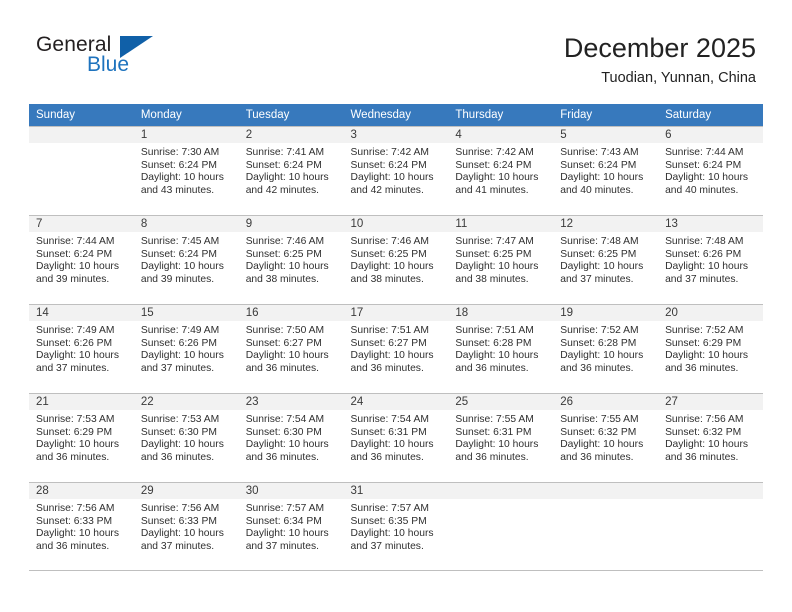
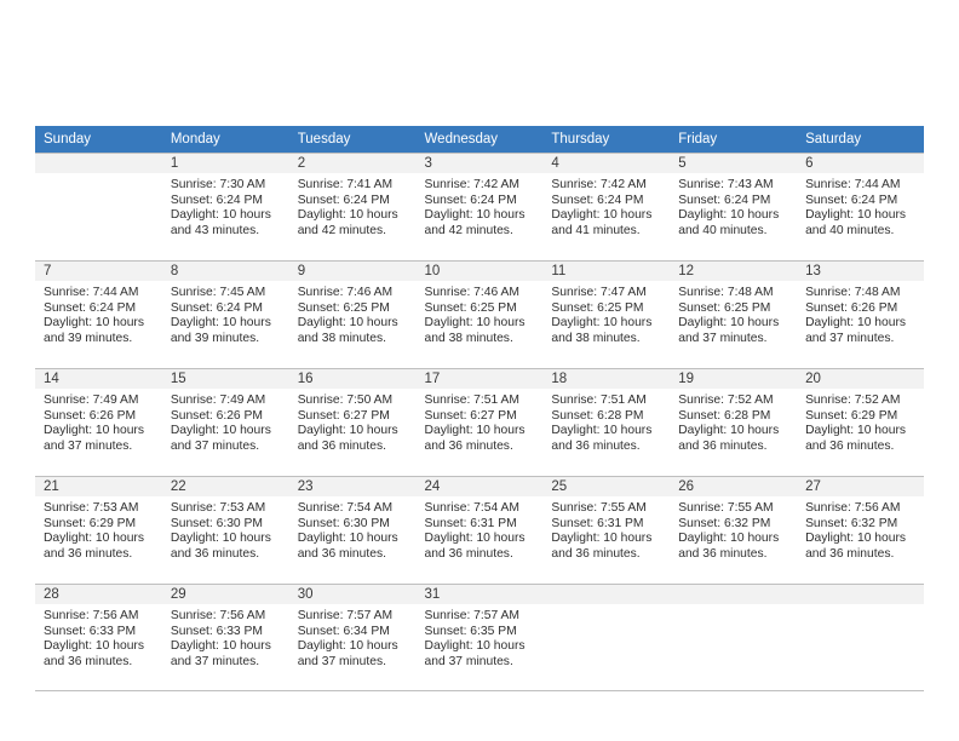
- General
- Blue
- December 2025
- Tuodian, Yunnan, China
  Sunday	Monday	Tuesday	Wednesday	Thursday	Friday	Saturday
  	1Sunrise: 7:30 AMSunset: 6:24 PMDaylight: 10 hours and 43 minutes.	2Sunrise: 7:41 AMSunset: 6:24 PMDaylight: 10 hours and 42 minutes.	3Sunrise: 7:42 AMSunset: 6:24 PMDaylight: 10 hours and 42 minutes.	4Sunrise: 7:42 AMSunset: 6:24 PMDaylight: 10 hours and 41 minutes.	5Sunrise: 7:43 AMSunset: 6:24 PMDaylight: 10 hours and 40 minutes.	6Sunrise: 7:44 AMSunset: 6:24 PMDaylight: 10 hours and 40 minutes.
  7Sunrise: 7:44 AMSunset: 6:24 PMDaylight: 10 hours and 39 minutes.	8Sunrise: 7:45 AMSunset: 6:24 PMDaylight: 10 hours and 39 minutes.	9Sunrise: 7:46 AMSunset: 6:25 PMDaylight: 10 hours and 38 minutes.	10Sunrise: 7:46 AMSunset: 6:25 PMDaylight: 10 hours and 38 minutes.	11Sunrise: 7:47 AMSunset: 6:25 PMDaylight: 10 hours and 38 minutes.	12Sunrise: 7:48 AMSunset: 6:25 PMDaylight: 10 hours and 37 minutes.	13Sunrise: 7:48 AMSunset: 6:26 PMDaylight: 10 hours and 37 minutes.
  14Sunrise: 7:49 AMSunset: 6:26 PMDaylight: 10 hours and 37 minutes.	15Sunrise: 7:49 AMSunset: 6:26 PMDaylight: 10 hours and 37 minutes.	16Sunrise: 7:50 AMSunset: 6:27 PMDaylight: 10 hours and 36 minutes.	17Sunrise: 7:51 AMSunset: 6:27 PMDaylight: 10 hours and 36 minutes.	18Sunrise: 7:51 AMSunset: 6:28 PMDaylight: 10 hours and 36 minutes.	19Sunrise: 7:52 AMSunset: 6:28 PMDaylight: 10 hours and 36 minutes.	20Sunrise: 7:52 AMSunset: 6:29 PMDaylight: 10 hours and 36 minutes.
  21Sunrise: 7:53 AMSunset: 6:29 PMDaylight: 10 hours and 36 minutes.	22Sunrise: 7:53 AMSunset: 6:30 PMDaylight: 10 hours and 36 minutes.	23Sunrise: 7:54 AMSunset: 6:30 PMDaylight: 10 hours and 36 minutes.	24Sunrise: 7:54 AMSunset: 6:31 PMDaylight: 10 hours and 36 minutes.	25Sunrise: 7:55 AMSunset: 6:31 PMDaylight: 10 hours and 36 minutes.	26Sunrise: 7:55 AMSunset: 6:32 PMDaylight: 10 hours and 36 minutes.	27Sunrise: 7:56 AMSunset: 6:32 PMDaylight: 10 hours and 36 minutes.
  28Sunrise: 7:56 AMSunset: 6:33 PMDaylight: 10 hours and 36 minutes.	29Sunrise: 7:56 AMSunset: 6:33 PMDaylight: 10 hours and 37 minutes.	30Sunrise: 7:57 AMSunset: 6:34 PMDaylight: 10 hours and 37 minutes.	31Sunrise: 7:57 AMSunset: 6:35 PMDaylight: 10 hours and 37 minutes.
